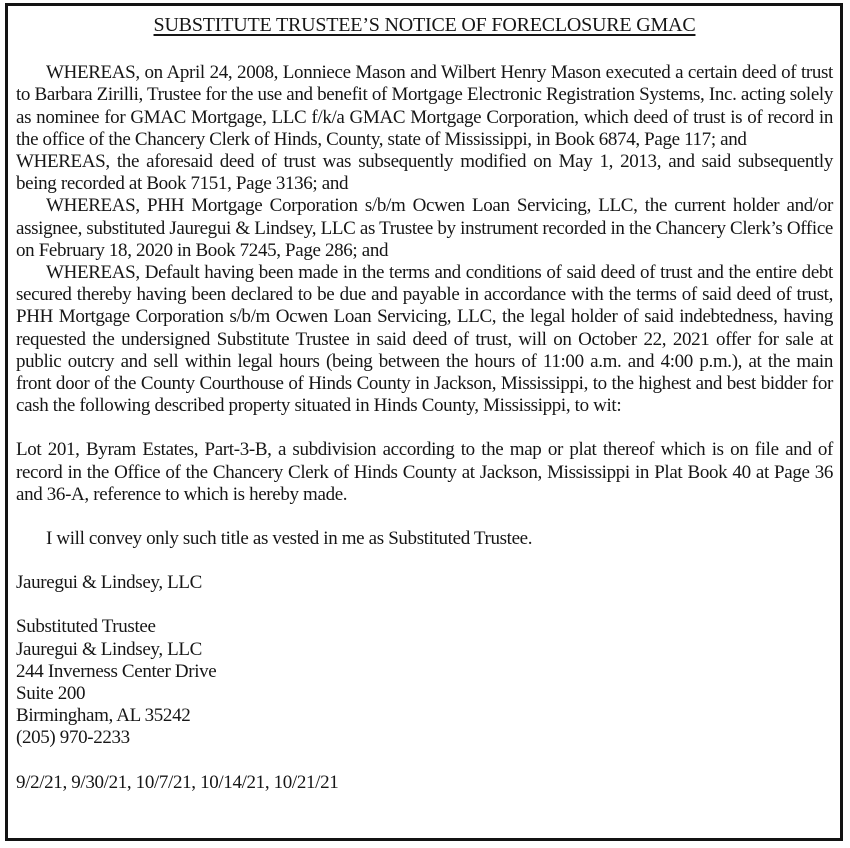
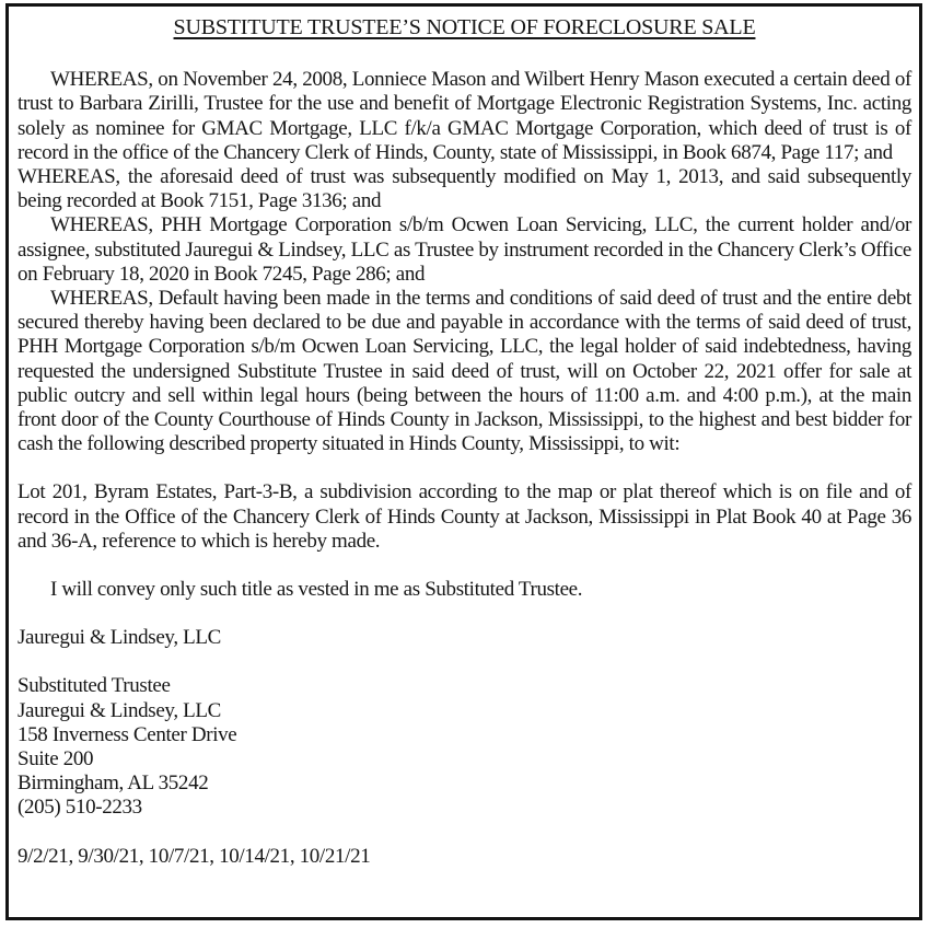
- SUBSTITUTE TRUSTEE’S NOTICE OF FORECLOSURE GMAC
+ SUBSTITUTE TRUSTEE’S NOTICE OF FORECLOSURE SALE
- WHEREAS, on April 24, 2008, Lonniece Mason and Wilbert Henry Mason executed a certain deed of trust to Barbara Zirilli, Trustee for the use and benefit of Mortgage Electronic Registration Systems, Inc. acting solely as nominee for GMAC Mortgage, LLC f/k/a GMAC Mortgage Corporation, which deed of trust is of record in the office of the Chancery Clerk of Hinds, County, state of Mississippi, in Book 6874, Page 117; and
+ WHEREAS, on November 24, 2008, Lonniece Mason and Wilbert Henry Mason executed a certain deed of trust to Barbara Zirilli, Trustee for the use and benefit of Mortgage Electronic Registration Systems, Inc. acting solely as nominee for GMAC Mortgage, LLC f/k/a GMAC Mortgage Corporation, which deed of trust is of record in the office of the Chancery Clerk of Hinds, County, state of Mississippi, in Book 6874, Page 117; and
  WHEREAS, the aforesaid deed of trust was subsequently modified on May 1, 2013, and said subsequently being recorded at Book 7151, Page 3136; and
  WHEREAS, PHH Mortgage Corporation s/b/m Ocwen Loan Servicing, LLC, the current holder and/or assignee, substituted Jauregui & Lindsey, LLC as Trustee by instrument recorded in the Chancery Clerk’s Office on February 18, 2020 in Book 7245, Page 286; and
  WHEREAS, Default having been made in the terms and conditions of said deed of trust and the entire debt secured thereby having been declared to be due and payable in accordance with the terms of said deed of trust, PHH Mortgage Corporation s/b/m Ocwen Loan Servicing, LLC, the legal holder of said indebtedness, having requested the undersigned Substitute Trustee in said deed of trust, will on October 22, 2021 offer for sale at public outcry and sell within legal hours (being between the hours of 11:00 a.m. and 4:00 p.m.), at the main front door of the County Courthouse of Hinds County in Jackson, Mississippi, to the highest and best bidder for cash the following described property situated in Hinds County, Mississippi, to wit:
  Lot 201, Byram Estates, Part-3-B, a subdivision according to the map or plat thereof which is on file and of record in the Office of the Chancery Clerk of Hinds County at Jackson, Mississippi in Plat Book 40 at Page 36 and 36-A, reference to which is hereby made.
  I will convey only such title as vested in me as Substituted Trustee.
  Jauregui & Lindsey, LLC
  Substituted Trustee
  Jauregui & Lindsey, LLC
- 244 Inverness Center Drive
+ 158 Inverness Center Drive
  Suite 200
  Birmingham, AL 35242
- (205) 970-2233
+ (205) 510-2233
  9/2/21, 9/30/21, 10/7/21, 10/14/21, 10/21/21
